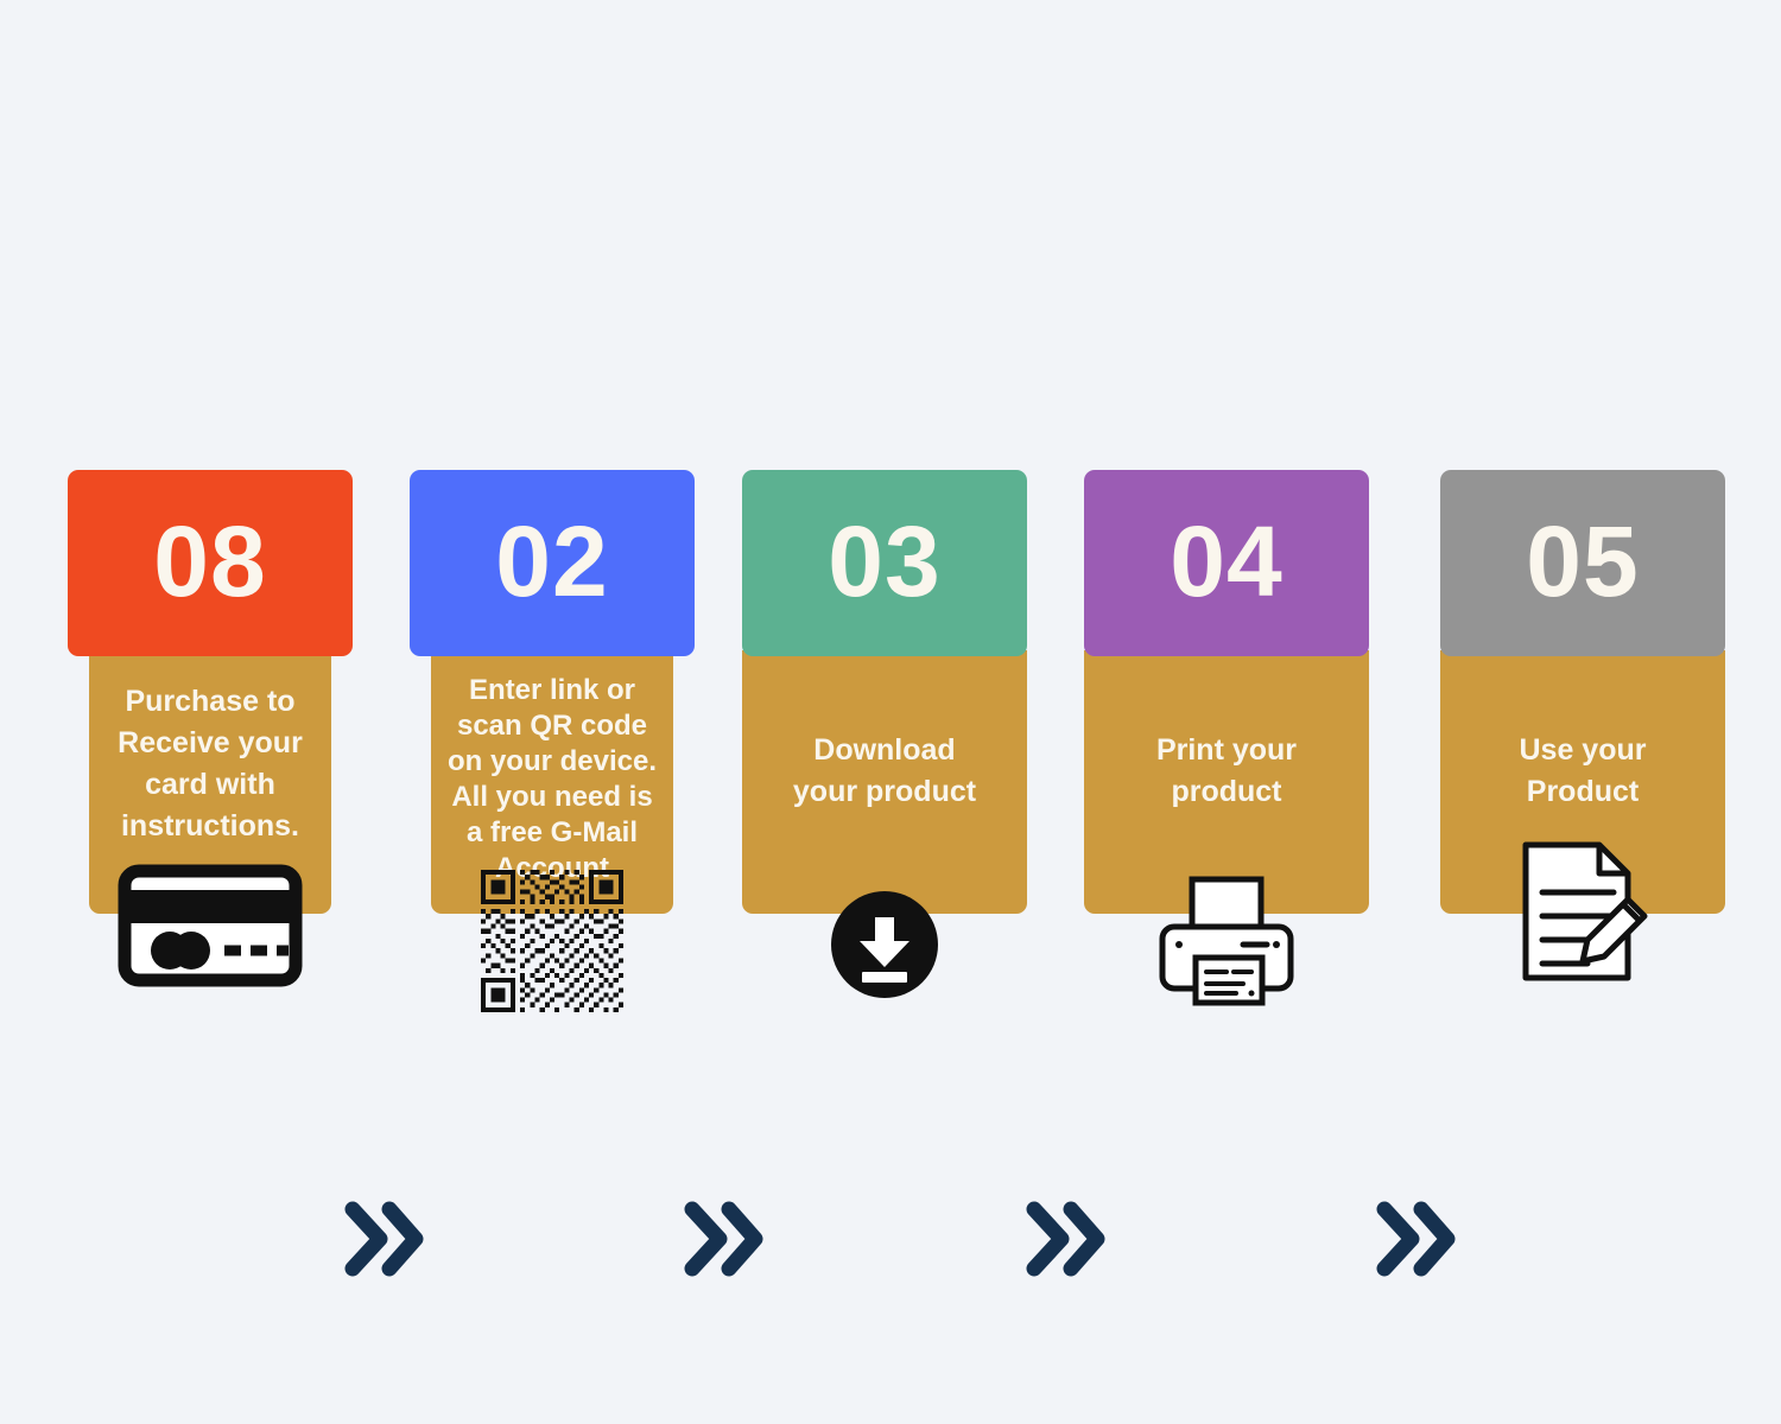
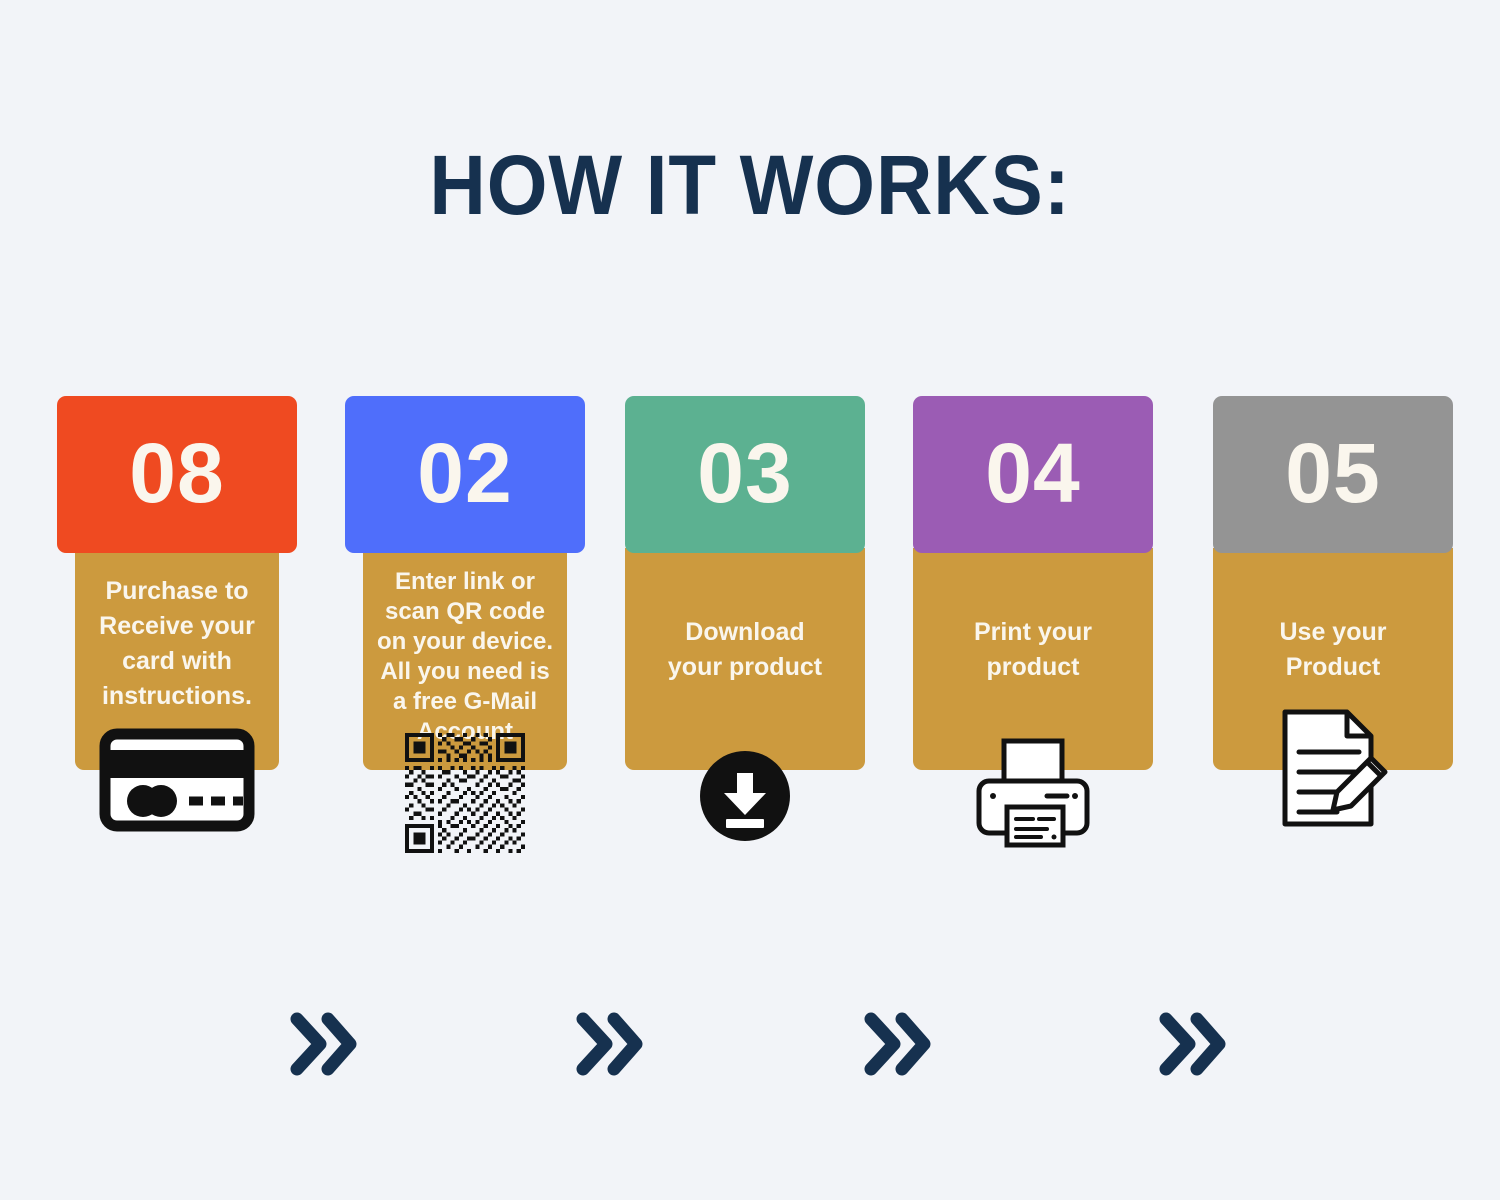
+ HOW IT WORKS:
  Purchase to
  Receive your
  card with
  instructions.
  08
  Enter link or
  scan QR code
  on your device.
  All you need is
  a free G-Mail
  Account
  02
  Download
  your product
  03
  Print your
  product
  04
  Use your
  Product
  05
